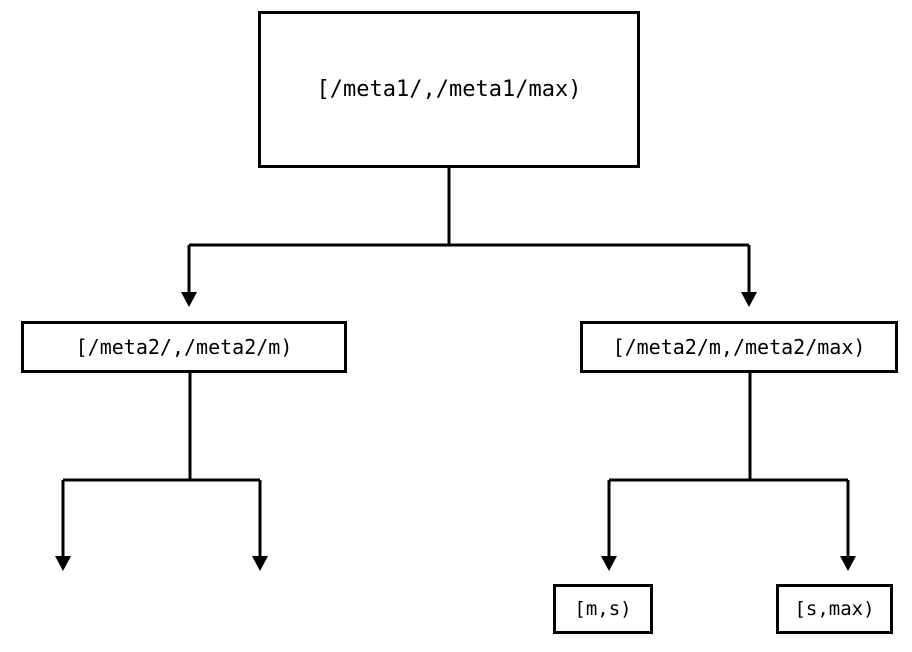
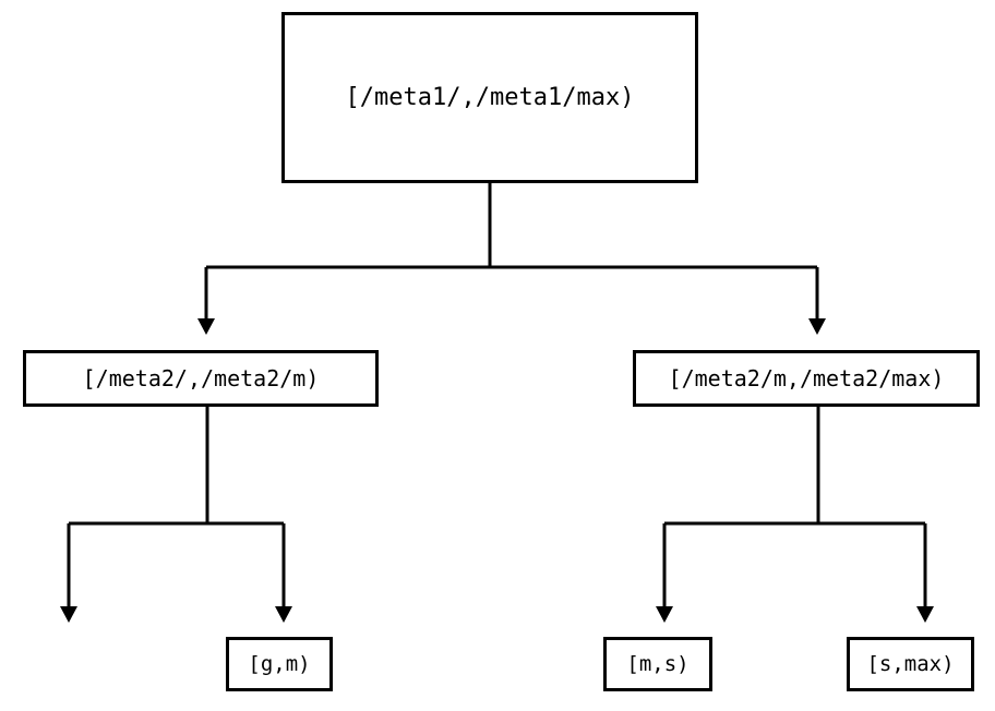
  [/meta1/,/meta1/max)
  [/meta2/,/meta2/m)
  [/meta2/m,/meta2/max)
+ [g,m)
  [m,s)
  [s,max)
